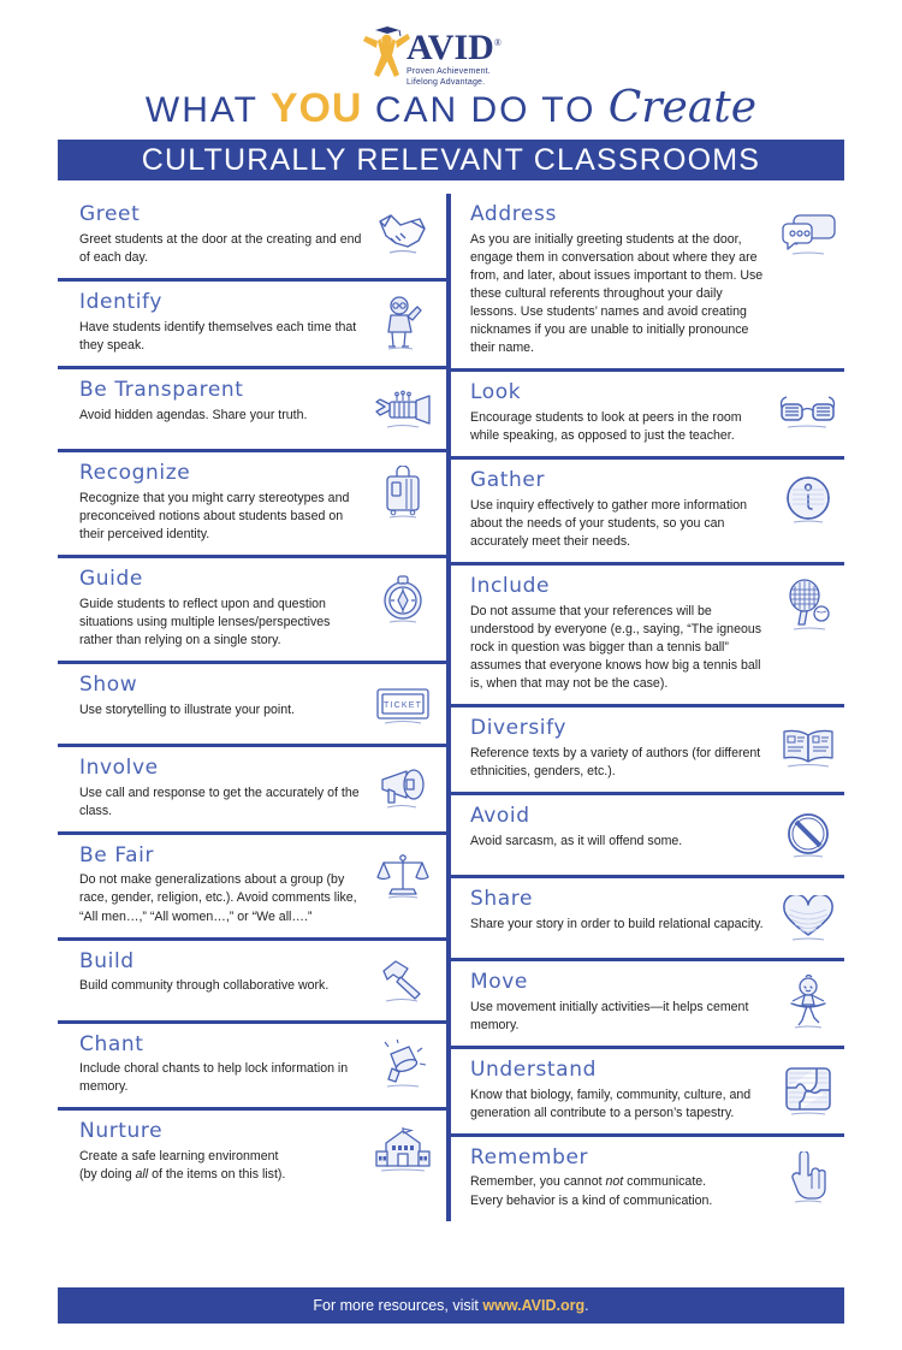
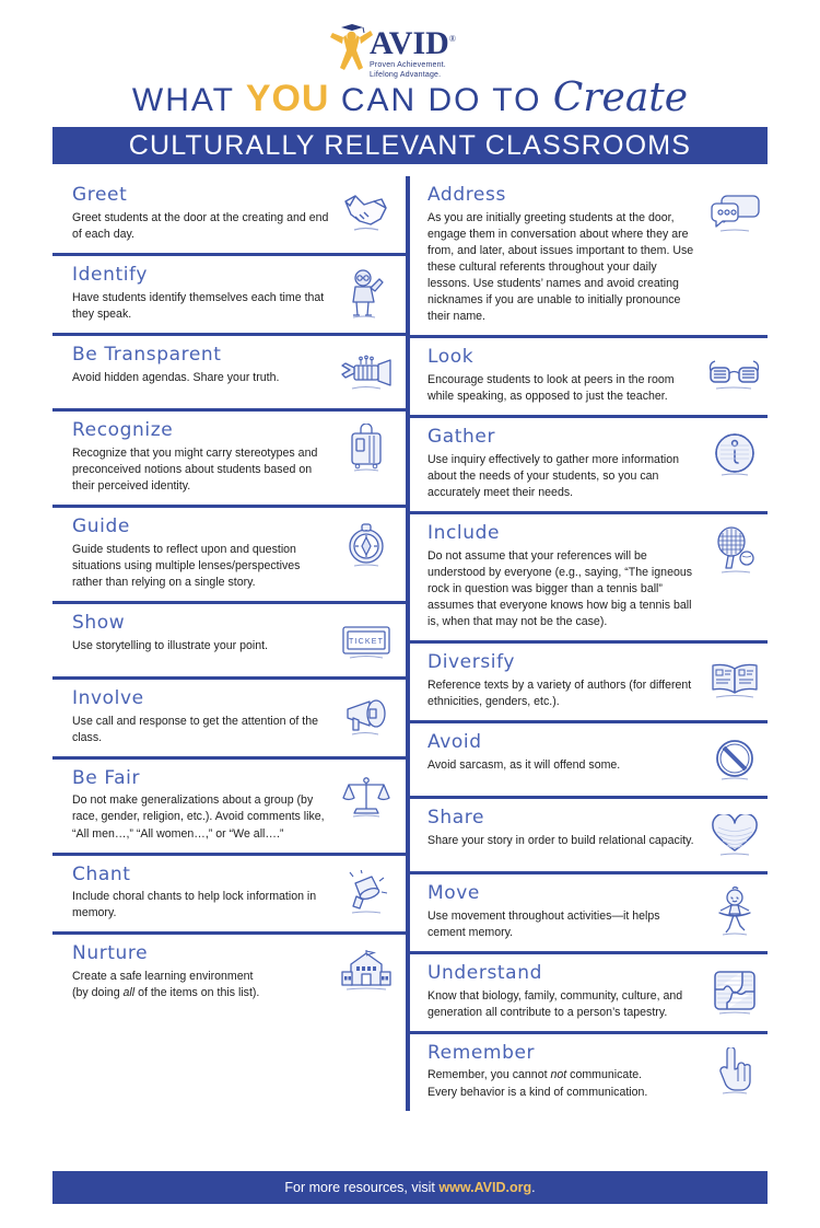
  AVID®
  WHAT YOU CAN DO TO Create
  CULTURALLY RELEVANT CLASSROOMS
  Greet
  Greet students at the door at the creating and end of each day.
  Identify
  Have students identify themselves each time that they speak.
  Be Transparent
  Avoid hidden agendas. Share your truth.
  Recognize
  Recognize that you might carry stereotypes and preconceived notions about students based on their perceived identity.
  Guide
  Guide students to reflect upon and question situations using multiple lenses/perspectives rather than relying on a single story.
  Show
  Use storytelling to illustrate your point.
  Involve
- Use call and response to get the accurately of the class.
+ Use call and response to get the attention of the class.
  Be Fair
  Do not make generalizations about a group (by race, gender, religion, etc.). Avoid comments like, “All men…,” “All women…,” or “We all….”
- Build
- Build community through collaborative work.
  Chant
  Include choral chants to help lock information in memory.
  Nurture
  Create a safe learning environment
  (by doing all of the items on this list).
  Address
  As you are initially greeting students at the door, engage them in conversation about where they are from, and later, about issues important to them. Use these cultural referents throughout your daily lessons. Use students’ names and avoid creating nicknames if you are unable to initially pronounce their name.
  Look
  Encourage students to look at peers in the room while speaking, as opposed to just the teacher.
  Gather
  Use inquiry effectively to gather more information about the needs of your students, so you can accurately meet their needs.
  Include
  Do not assume that your references will be understood by everyone (e.g., saying, “The igneous rock in question was bigger than a tennis ball” assumes that everyone knows how big a tennis ball is, when that may not be the case).
  Diversify
  Reference texts by a variety of authors (for different ethnicities, genders, etc.).
  Avoid
  Avoid sarcasm, as it will offend some.
  Share
  Share your story in order to build relational capacity.
  Move
- Use movement initially activities—it helps cement memory.
+ Use movement throughout activities—it helps cement memory.
  Understand
  Know that biology, family, community, culture, and generation all contribute to a person’s tapestry.
  Remember
  Remember, you cannot not communicate.
  Every behavior is a kind of communication.
  For more resources, visit www.AVID.org.
